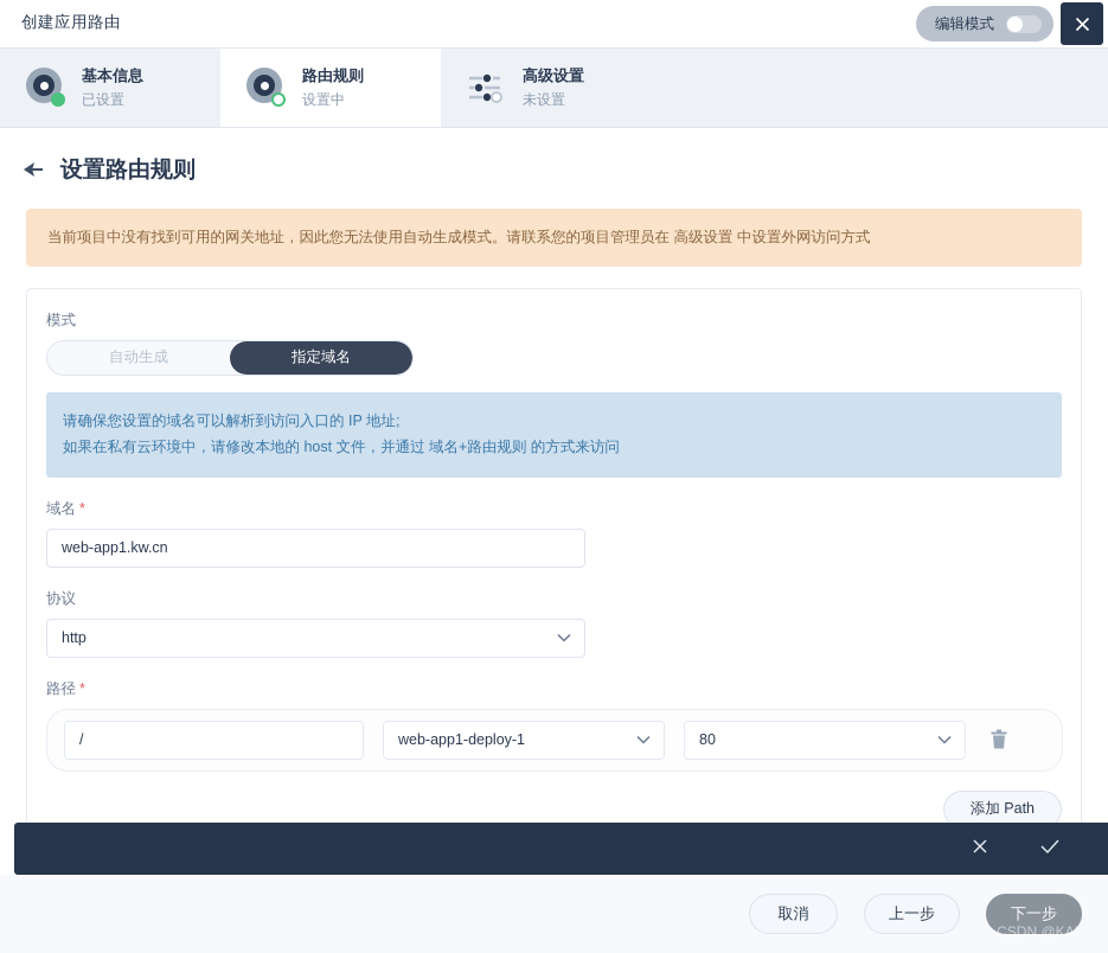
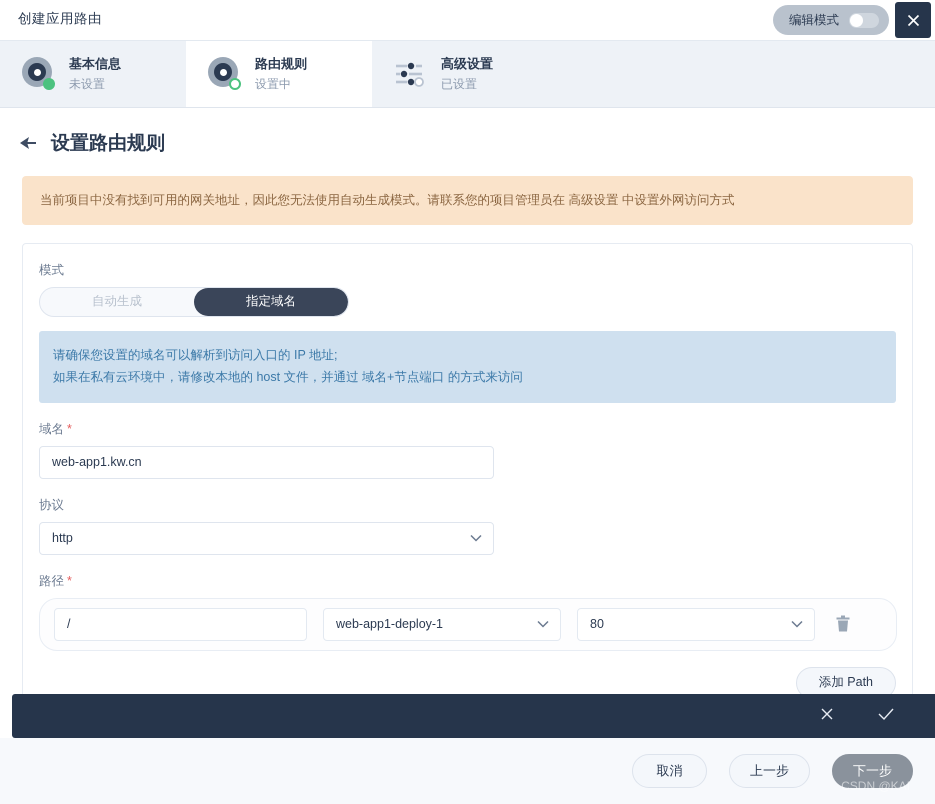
  创建应用路由
  编辑模式
  基本信息
- 已设置
+ 未设置
  路由规则
  设置中
  高级设置
- 未设置
+ 已设置
  设置路由规则
  当前项目中没有找到可用的网关地址，因此您无法使用自动生成模式。请联系您的项目管理员在 高级设置 中设置外网访问方式
  模式
  自动生成
  指定域名
  请确保您设置的域名可以解析到访问入口的 IP 地址;
- 如果在私有云环境中，请修改本地的 host 文件，并通过 域名+路由规则 的方式来访问
+ 如果在私有云环境中，请修改本地的 host 文件，并通过 域名+节点端口 的方式来访问
  域名 *
  web-app1.kw.cn
  协议
  http
  路径 *
  /
  web-app1-deploy-1
  80
  添加 Path
  取消
  上一步
  下一步
  CSDN @KAI
